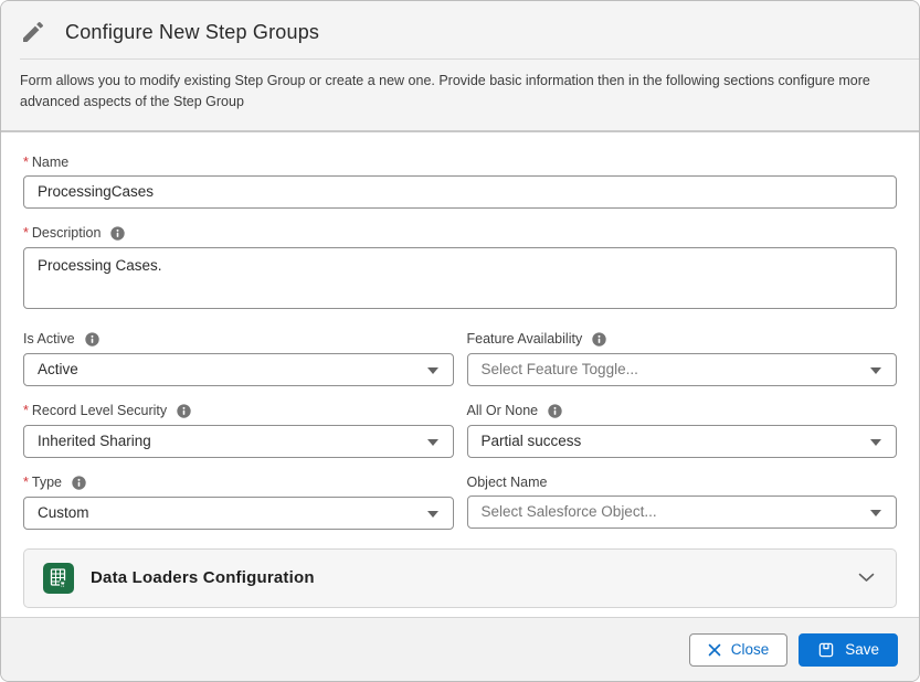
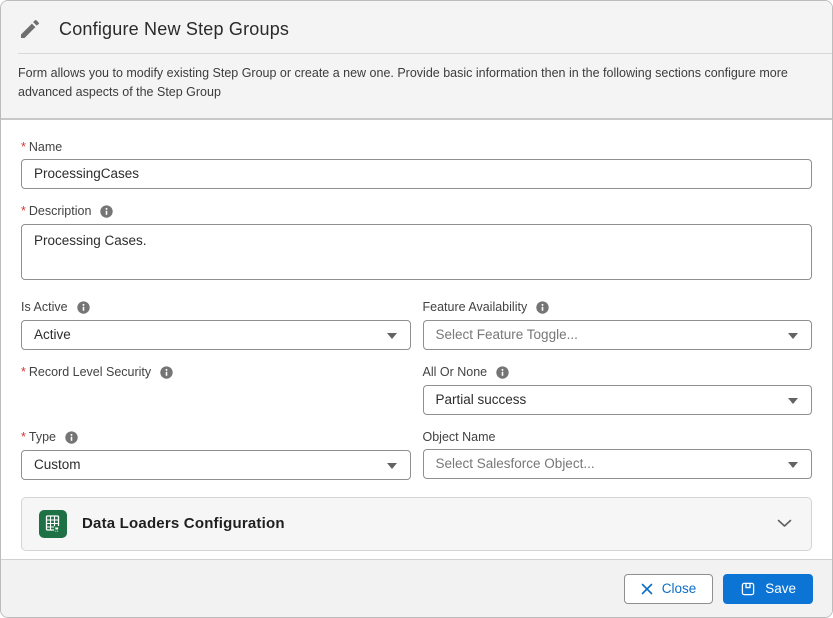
  Configure New Step Groups
  Form allows you to modify existing Step Group or create a new one. Provide basic information then in the following sections configure more advanced aspects of the Step Group
  *
  Name
  ProcessingCases
  *
  Description
  Processing Cases.
  Is Active
  Active
  Feature Availability
  Select Feature Toggle...
  *
  Record Level Security
- Inherited Sharing
  All Or None
  Partial success
  *
  Type
  Custom
  Object Name
  Select Salesforce Object...
  Data Loaders Configuration
  Close
  Save
